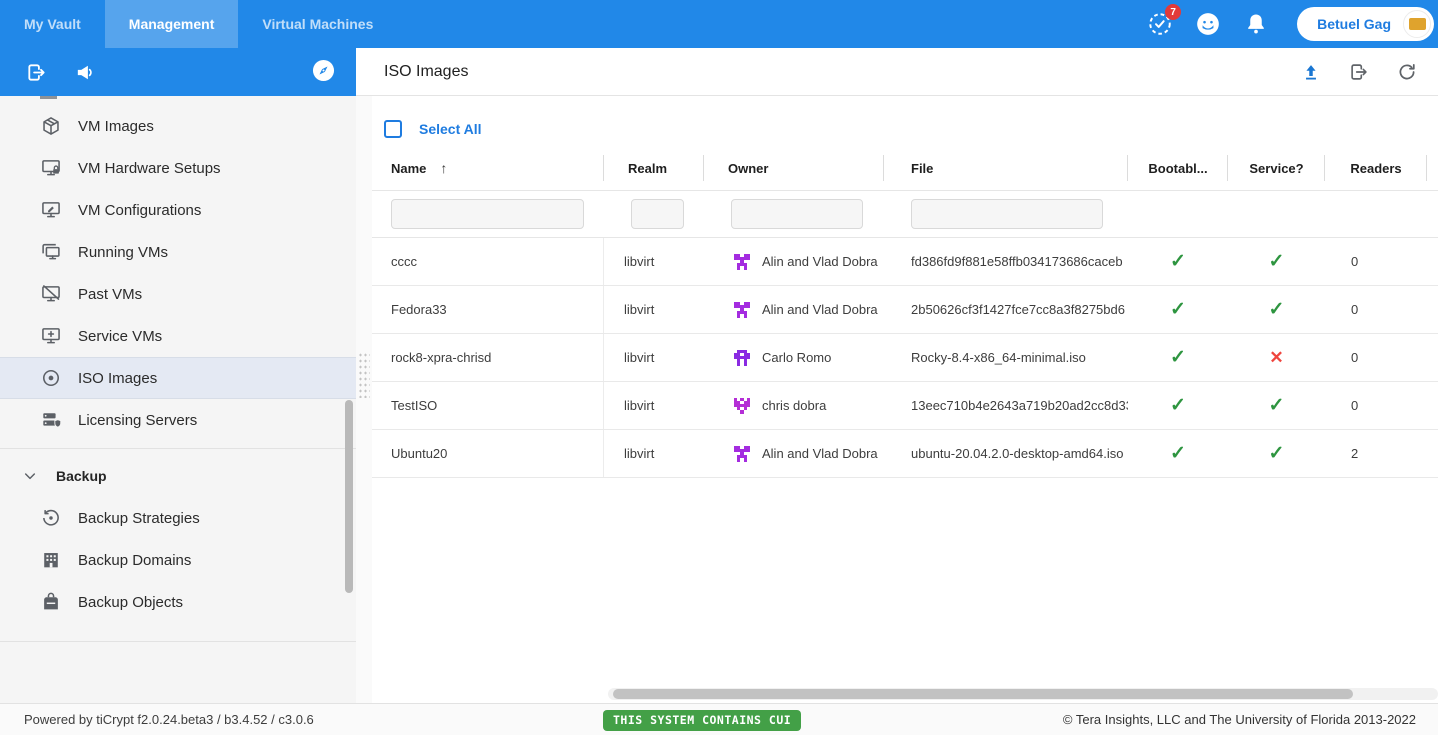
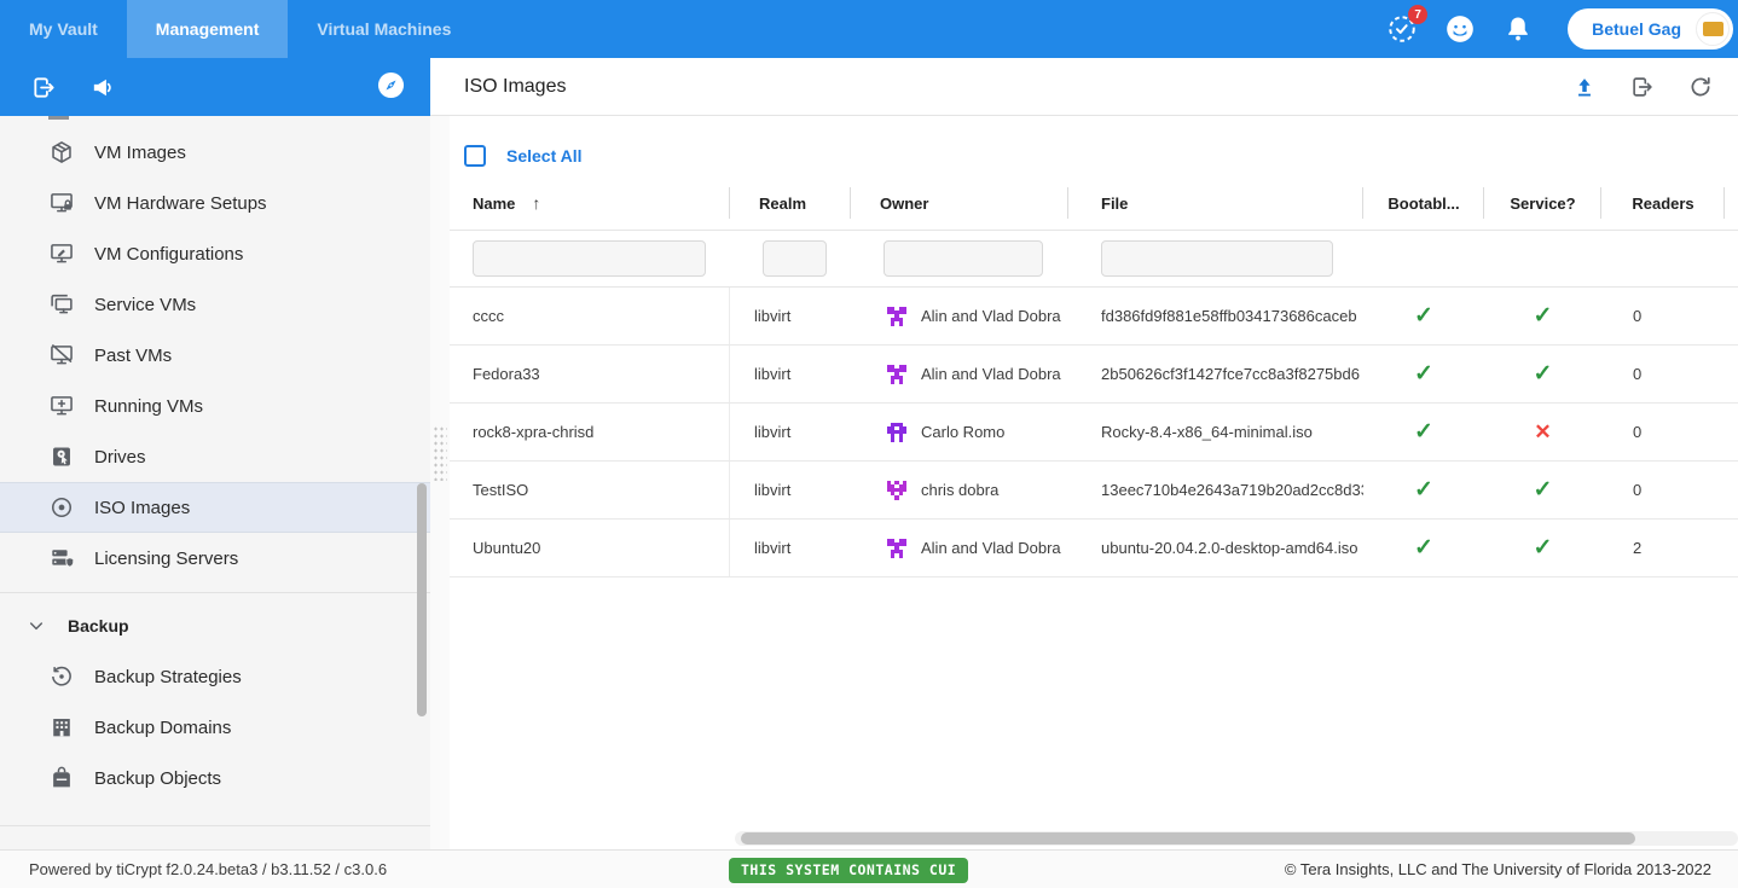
  My Vault
  Management
  Virtual Machines
  7
  Betuel Gag
  VM Images
  VM Hardware Setups
  VM Configurations
- Running VMs
+ Service VMs
  Past VMs
- Service VMs
+ Running VMs
+ Drives
  ISO Images
  Licensing Servers
  Backup
  Backup Strategies
  Backup Domains
  Backup Objects
  ISO Images
  Select All
  Name
  ↑
  Realm
  Owner
  File
  Bootabl...
  Service?
  Readers
  cccc
  libvirt
  Alin and Vlad Dobra
  fd386fd9f881e58ffb034173686caceb
  ✓
  ✓
  0
  Fedora33
  libvirt
  Alin and Vlad Dobra
  2b50626cf3f1427fce7cc8a3f8275bd6
  ✓
  ✓
  0
  rock8-xpra-chrisd
  libvirt
  Carlo Romo
  Rocky-8.4-x86_64-minimal.iso
  ✓
  ✕
  0
  TestISO
  libvirt
  chris dobra
  13eec710b4e2643a719b20ad2cc8d3
  ✓
  ✓
  0
  Ubuntu20
  libvirt
  Alin and Vlad Dobra
  ubuntu-20.04.2.0-desktop-amd64.iso
  ✓
  ✓
  2
- Powered by tiCrypt f2.0.24.beta3 / b3.4.52 / c3.0.6
+ Powered by tiCrypt f2.0.24.beta3 / b3.11.52 / c3.0.6
  THIS SYSTEM CONTAINS CUI
  © Tera Insights, LLC and The University of Florida 2013-2022
